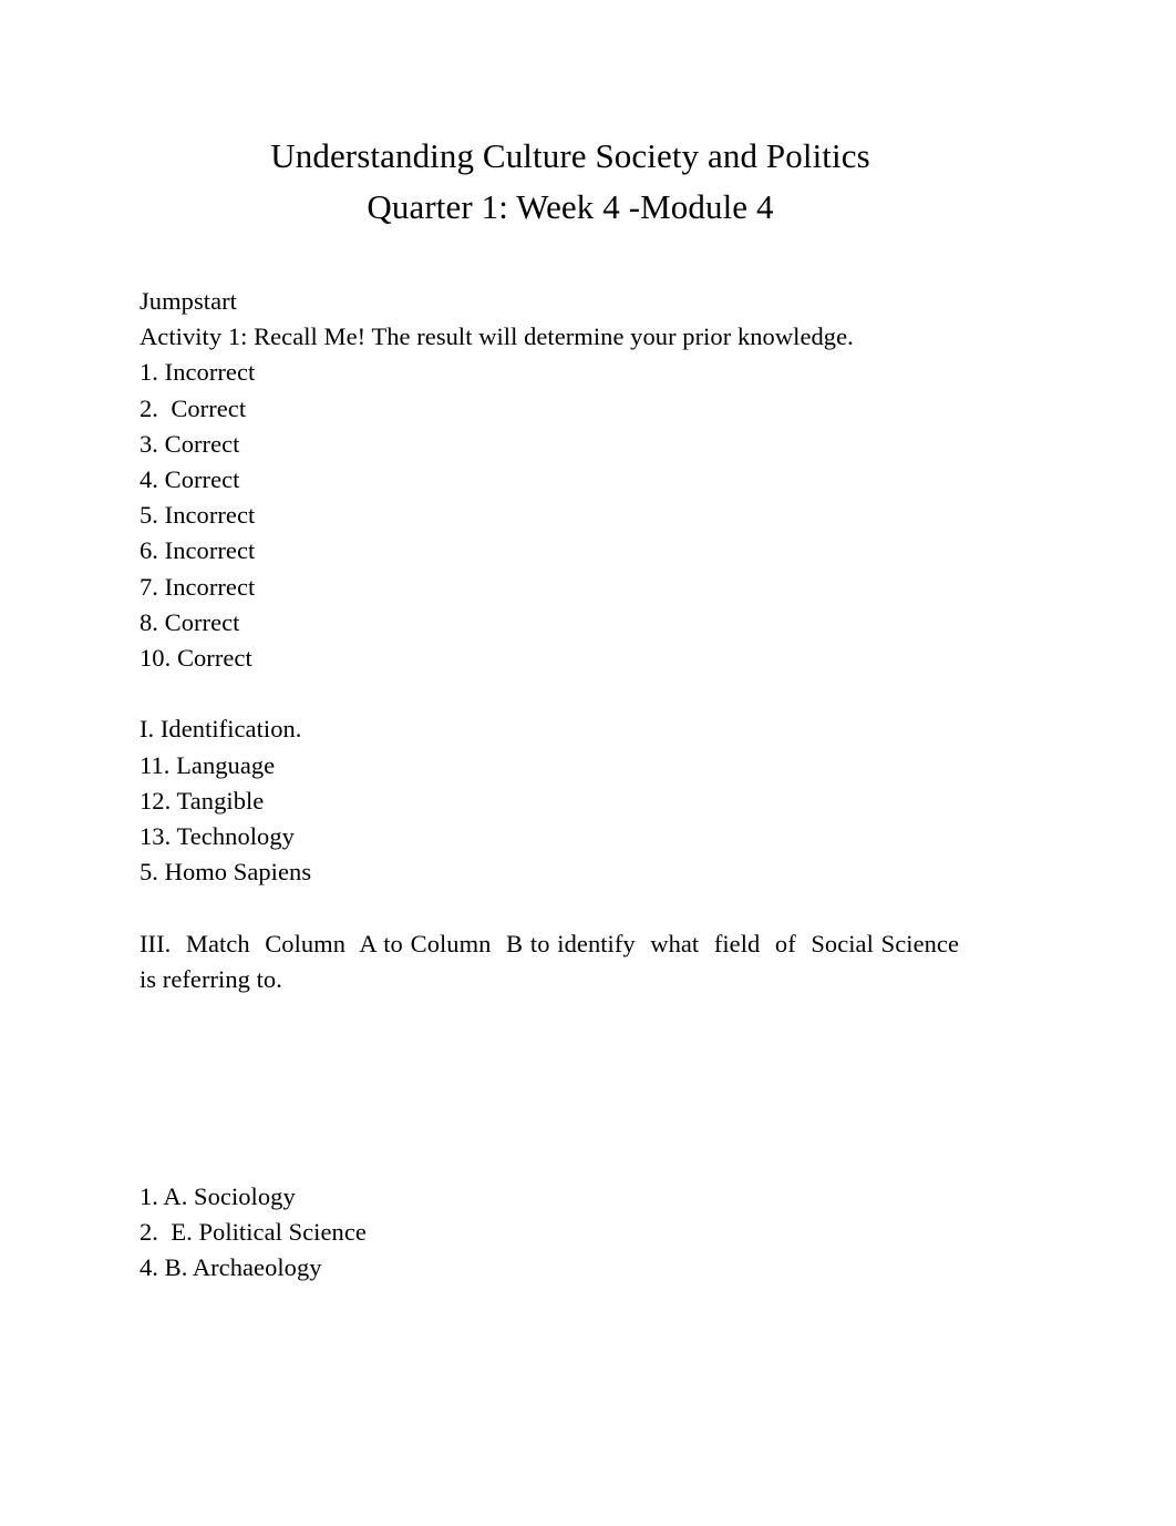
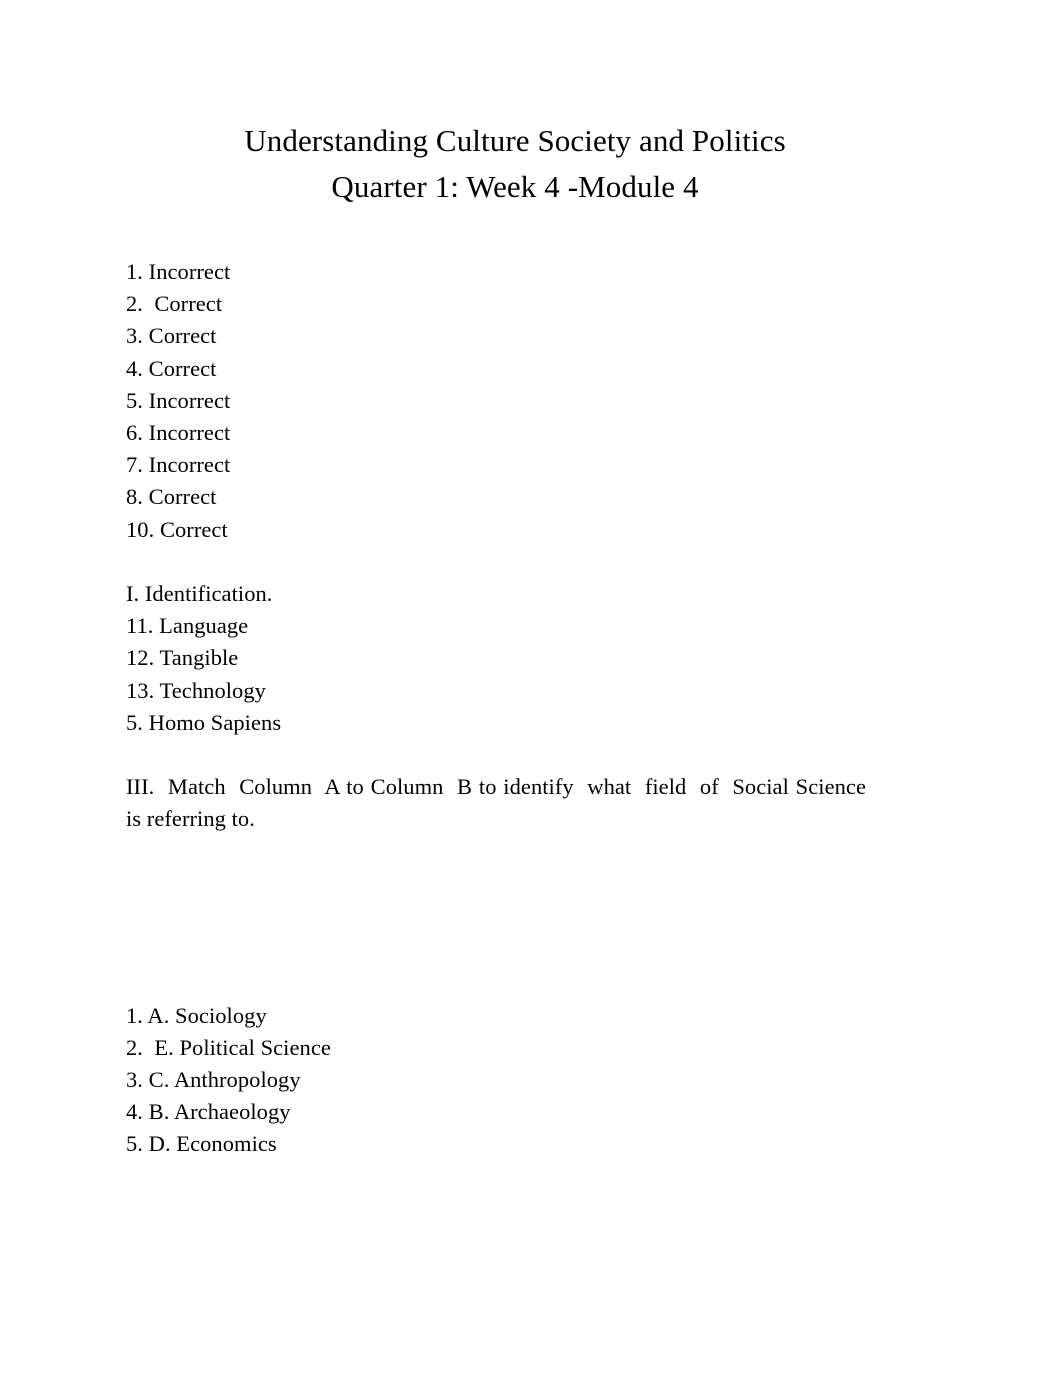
  Understanding Culture Society and Politics
  Quarter 1: Week 4 -Module 4
- Jumpstart
- Activity 1: Recall Me! The result will determine your prior knowledge.
  1. Incorrect
  2. Correct
  3. Correct
  4. Correct
  5. Incorrect
  6. Incorrect
  7. Incorrect
  8. Correct
  10. Correct
  I. Identification.
  11. Language
  12. Tangible
  13. Technology
  5. Homo Sapiens
  III. Match Column A to Column B to identify what field of Social Science is referring to.
  1. A. Sociology
  2. E. Political Science
+ 3. C. Anthropology
  4. B. Archaeology
+ 5. D. Economics
